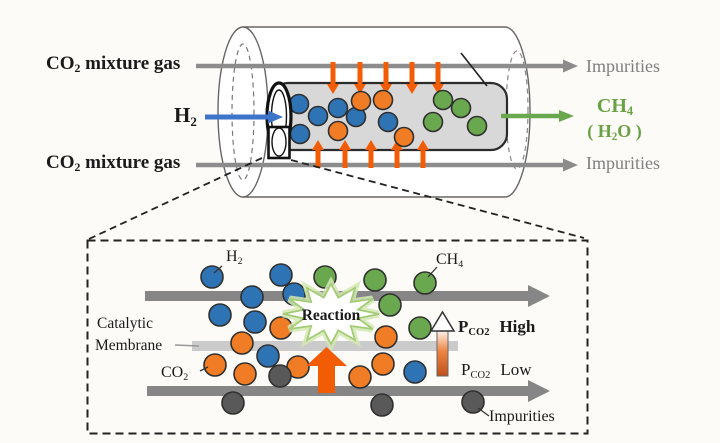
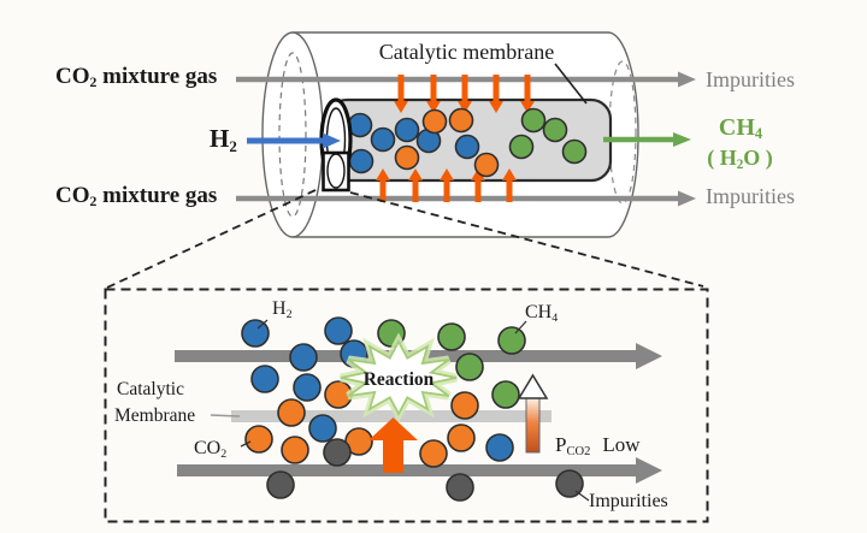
  CO2 mixture gas
  CO2 mixture gas
  H2
+ Catalytic membrane
  Impurities
  Impurities
  CH4
  ( H2O )
  H2
  CH4
  Catalytic
  Membrane
  CO2
  Reaction
- PCO2High
  PCO2Low
  Impurities
